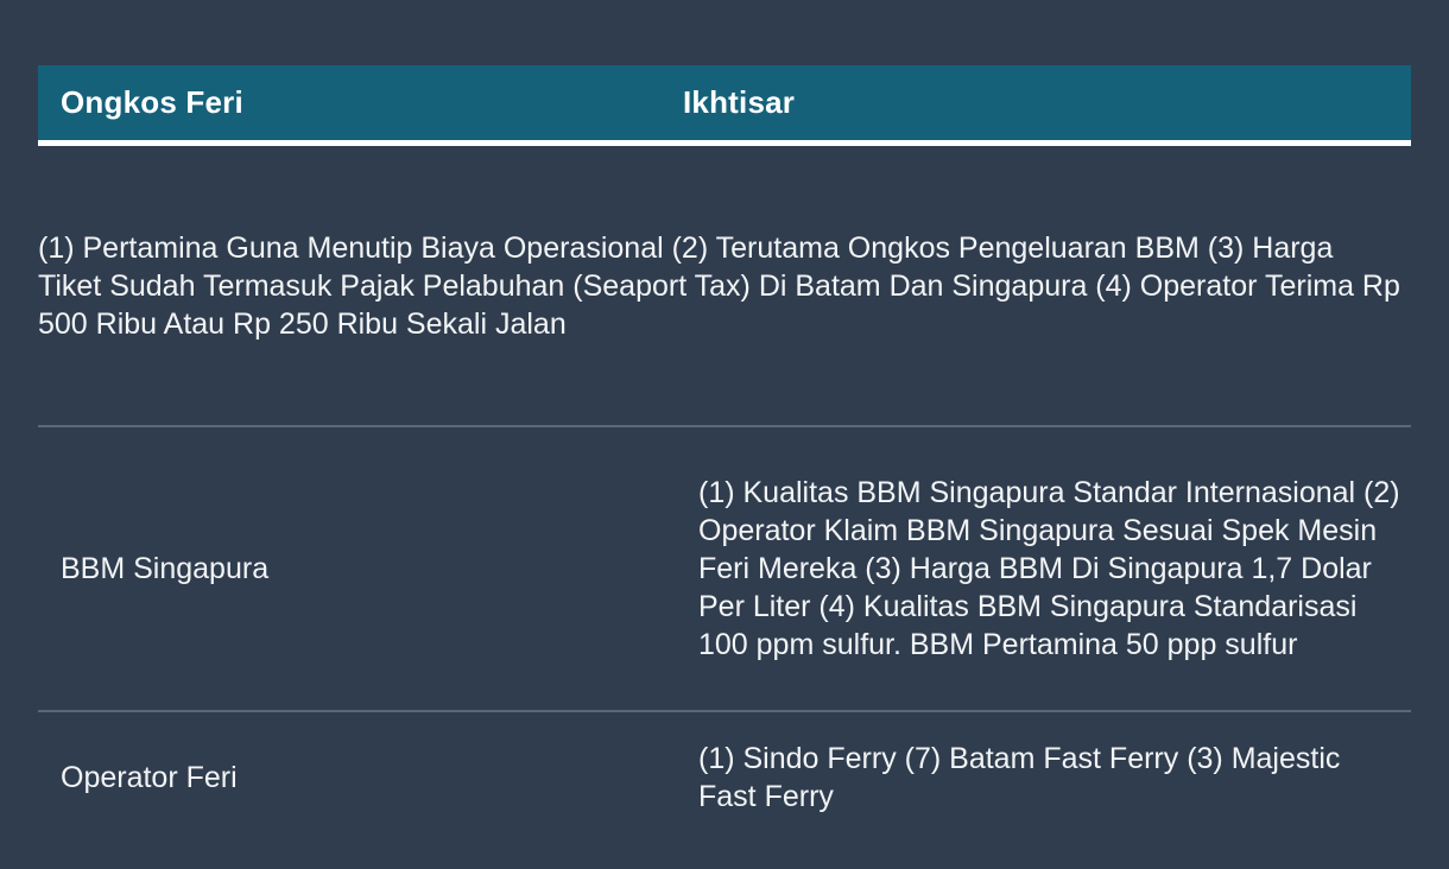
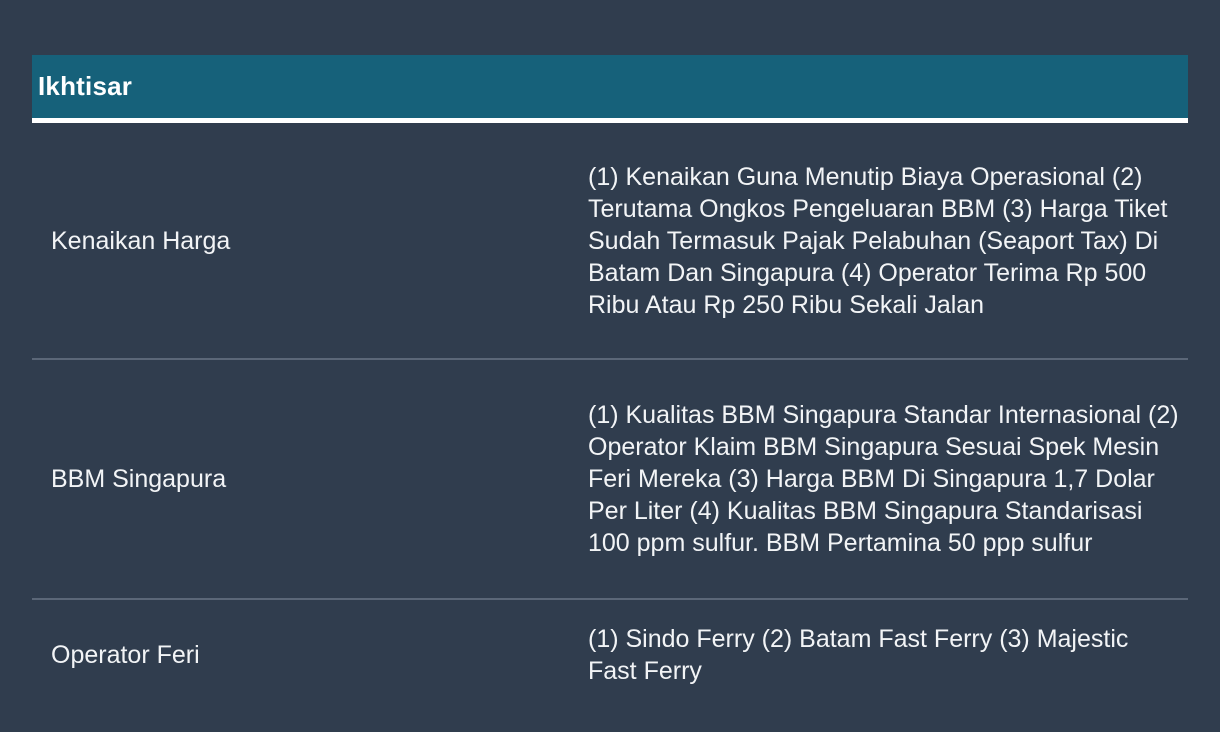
- Ongkos Feri
  Ikhtisar
+ Kenaikan Harga
- (1) Pertamina Guna Menutip Biaya Operasional (2) Terutama Ongkos Pengeluaran BBM (3) Harga Tiket Sudah Termasuk Pajak Pelabuhan (Seaport Tax) Di Batam Dan Singapura (4) Operator Terima Rp 500 Ribu Atau Rp 250 Ribu Sekali Jalan
+ (1) Kenaikan Guna Menutip Biaya Operasional (2) Terutama Ongkos Pengeluaran BBM (3) Harga Tiket Sudah Termasuk Pajak Pelabuhan (Seaport Tax) Di Batam Dan Singapura (4) Operator Terima Rp 500 Ribu Atau Rp 250 Ribu Sekali Jalan
  BBM Singapura
  (1) Kualitas BBM Singapura Standar Internasional (2) Operator Klaim BBM Singapura Sesuai Spek Mesin Feri Mereka (3) Harga BBM Di Singapura 1,7 Dolar Per Liter (4) Kualitas BBM Singapura Standarisasi 100 ppm sulfur. BBM Pertamina 50 ppp sulfur
  Operator Feri
- (1) Sindo Ferry (7) Batam Fast Ferry (3) Majestic Fast Ferry
+ (1) Sindo Ferry (2) Batam Fast Ferry (3) Majestic Fast Ferry
